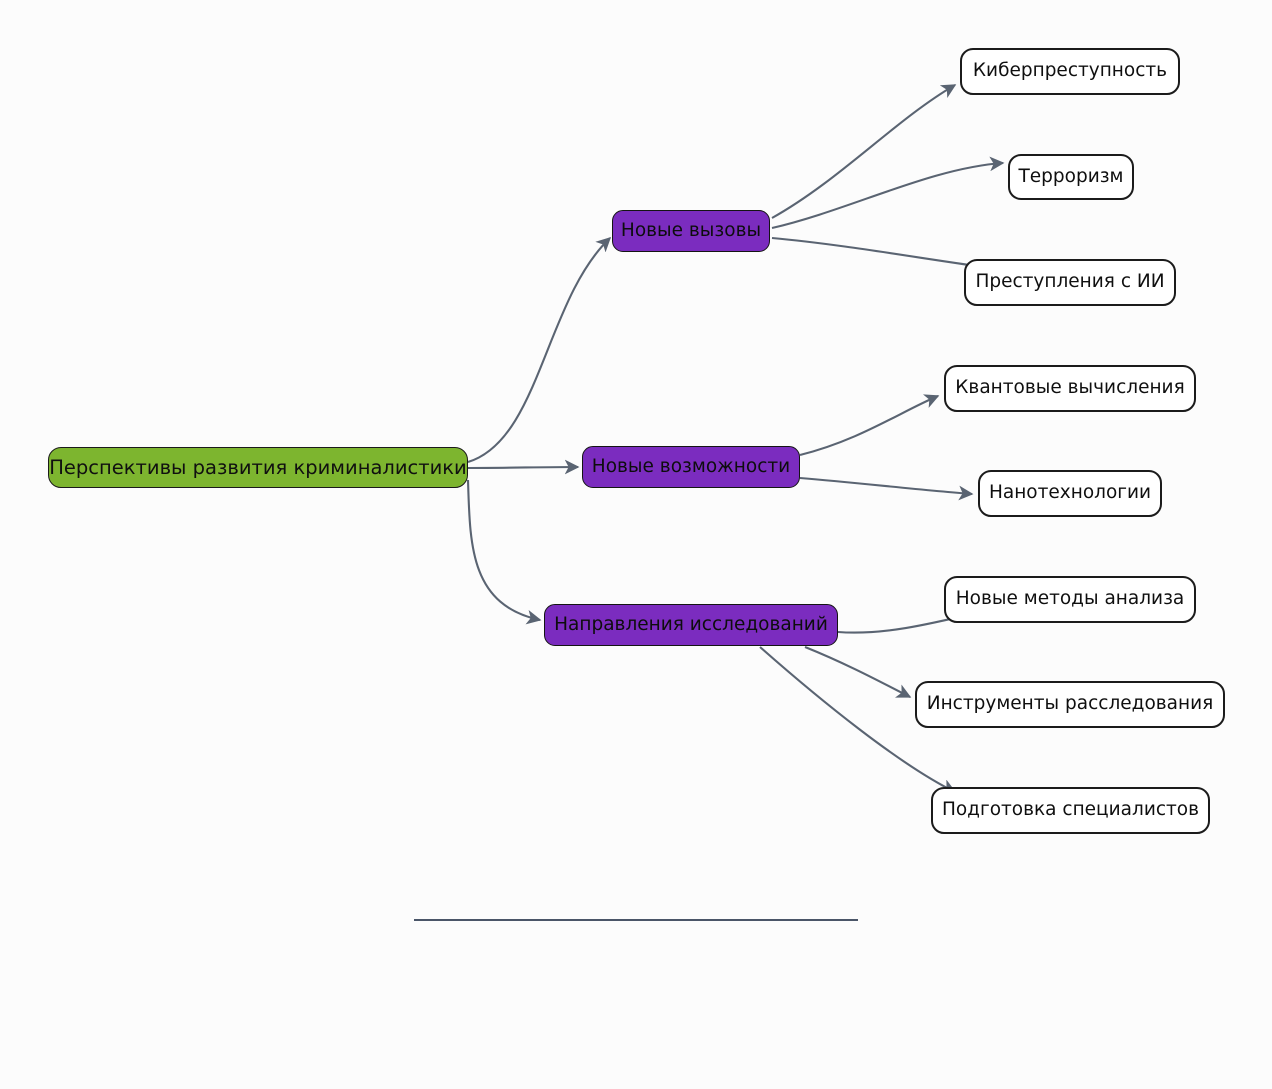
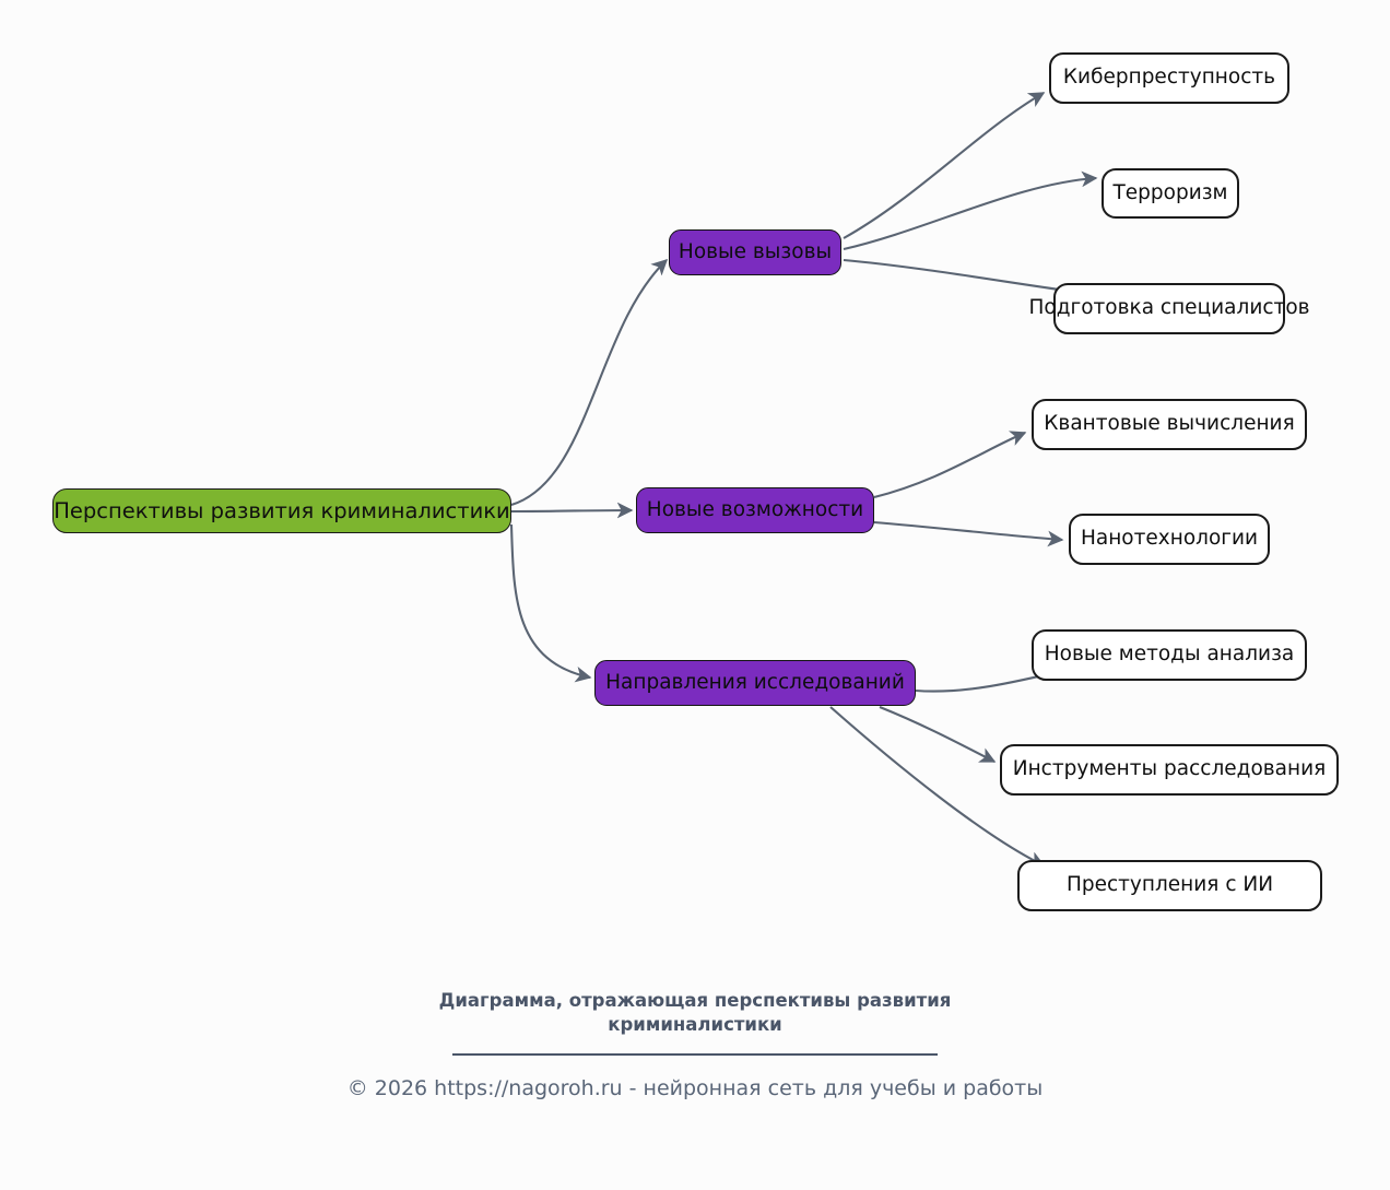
  Перспективы развития криминалистики
  Новые вызовы
  Новые возможности
  Направления исследований
  Киберпреступность
  Терроризм
- Преступления с ИИ
+ Подготовка специалистов
  Квантовые вычисления
  Нанотехнологии
  Новые методы анализа
  Инструменты расследования
- Подготовка специалистов
+ Преступления с ИИ
+ Диаграмма, отражающая перспективы развития криминалистики
+ © 2026 https://nagoroh.ru - нейронная сеть для учебы и работы
